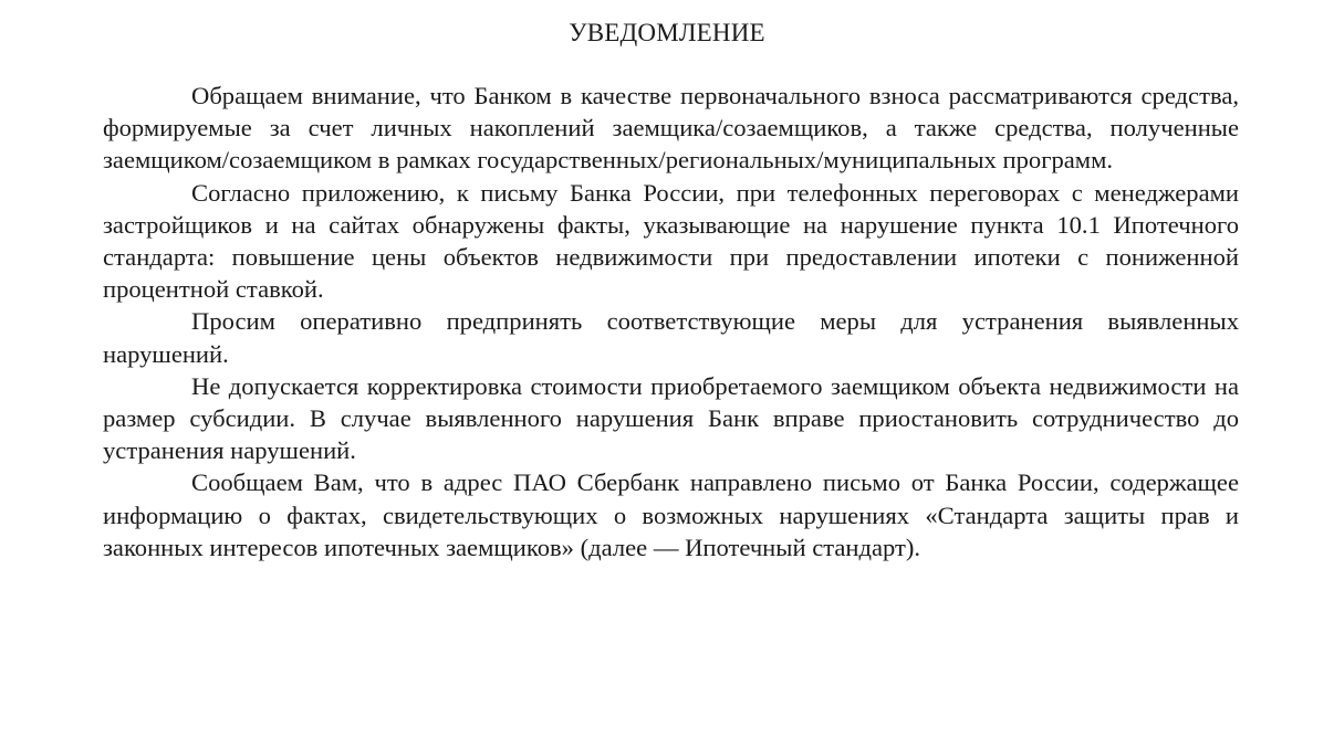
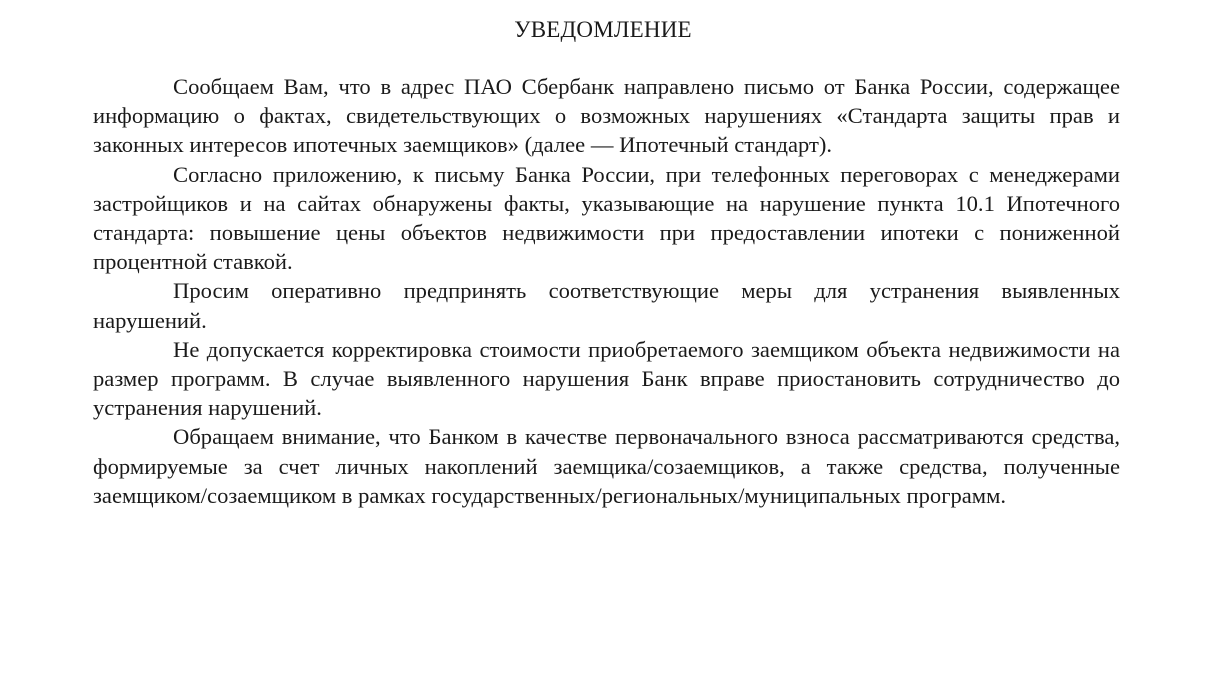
  УВЕДОМЛЕНИЕ
- Обращаем внимание, что Банком в качестве первоначального взноса рассматриваются средства, формируемые за счет личных накоплений заемщика/созаемщиков, а также средства, полученные заемщиком/созаемщиком в рамках государственных/региональных/муниципальных программ.
+ Сообщаем Вам, что в адрес ПАО Сбербанк направлено письмо от Банка России, содержащее информацию о фактах, свидетельствующих о возможных нарушениях «Стандарта защиты прав и законных интересов ипотечных заемщиков» (далее — Ипотечный стандарт).
  Согласно приложению, к письму Банка России, при телефонных переговорах с менеджерами застройщиков и на сайтах обнаружены факты, указывающие на нарушение пункта 10.1 Ипотечного стандарта: повышение цены объектов недвижимости при предоставлении ипотеки с пониженной процентной ставкой.
  Просим оперативно предпринять соответствующие меры для устранения выявленных нарушений.
- Не допускается корректировка стоимости приобретаемого заемщиком объекта недвижимости на размер субсидии. В случае выявленного нарушения Банк вправе приостановить сотрудничество до устранения нарушений.
+ Не допускается корректировка стоимости приобретаемого заемщиком объекта недвижимости на размер программ. В случае выявленного нарушения Банк вправе приостановить сотрудничество до устранения нарушений.
- Сообщаем Вам, что в адрес ПАО Сбербанк направлено письмо от Банка России, содержащее информацию о фактах, свидетельствующих о возможных нарушениях «Стандарта защиты прав и законных интересов ипотечных заемщиков» (далее — Ипотечный стандарт).
+ Обращаем внимание, что Банком в качестве первоначального взноса рассматриваются средства, формируемые за счет личных накоплений заемщика/созаемщиков, а также средства, полученные заемщиком/созаемщиком в рамках государственных/региональных/муниципальных программ.
